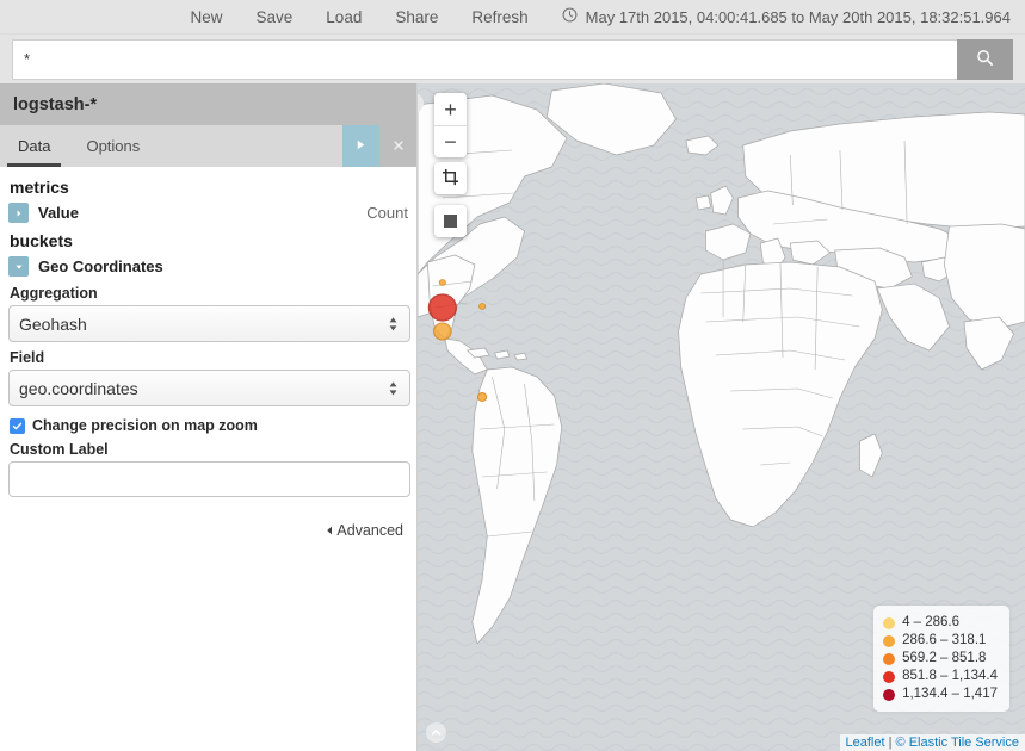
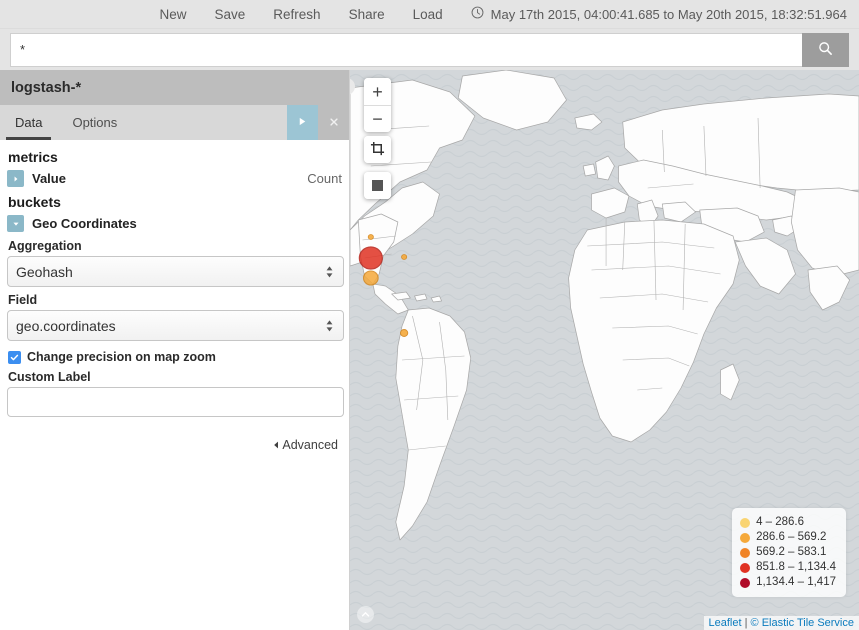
  New
  Save
- Load
+ Refresh
  Share
- Refresh
+ Load
  May 17th 2015, 04:00:41.685 to May 20th 2015, 18:32:51.964
  *
  logstash-*
  Data
  Options
  metrics
  Value
  Count
  buckets
  Geo Coordinates
  Aggregation
  Geohash
  Field
  geo.coordinates
  Change precision on map zoom
  Custom Label
  Advanced
  +
  −
  4 – 286.6
- 286.6 – 318.1
+ 286.6 – 569.2
- 569.2 – 851.8
+ 569.2 – 583.1
  851.8 – 1,134.4
  1,134.4 – 1,417
  Leaflet | © Elastic Tile Service
